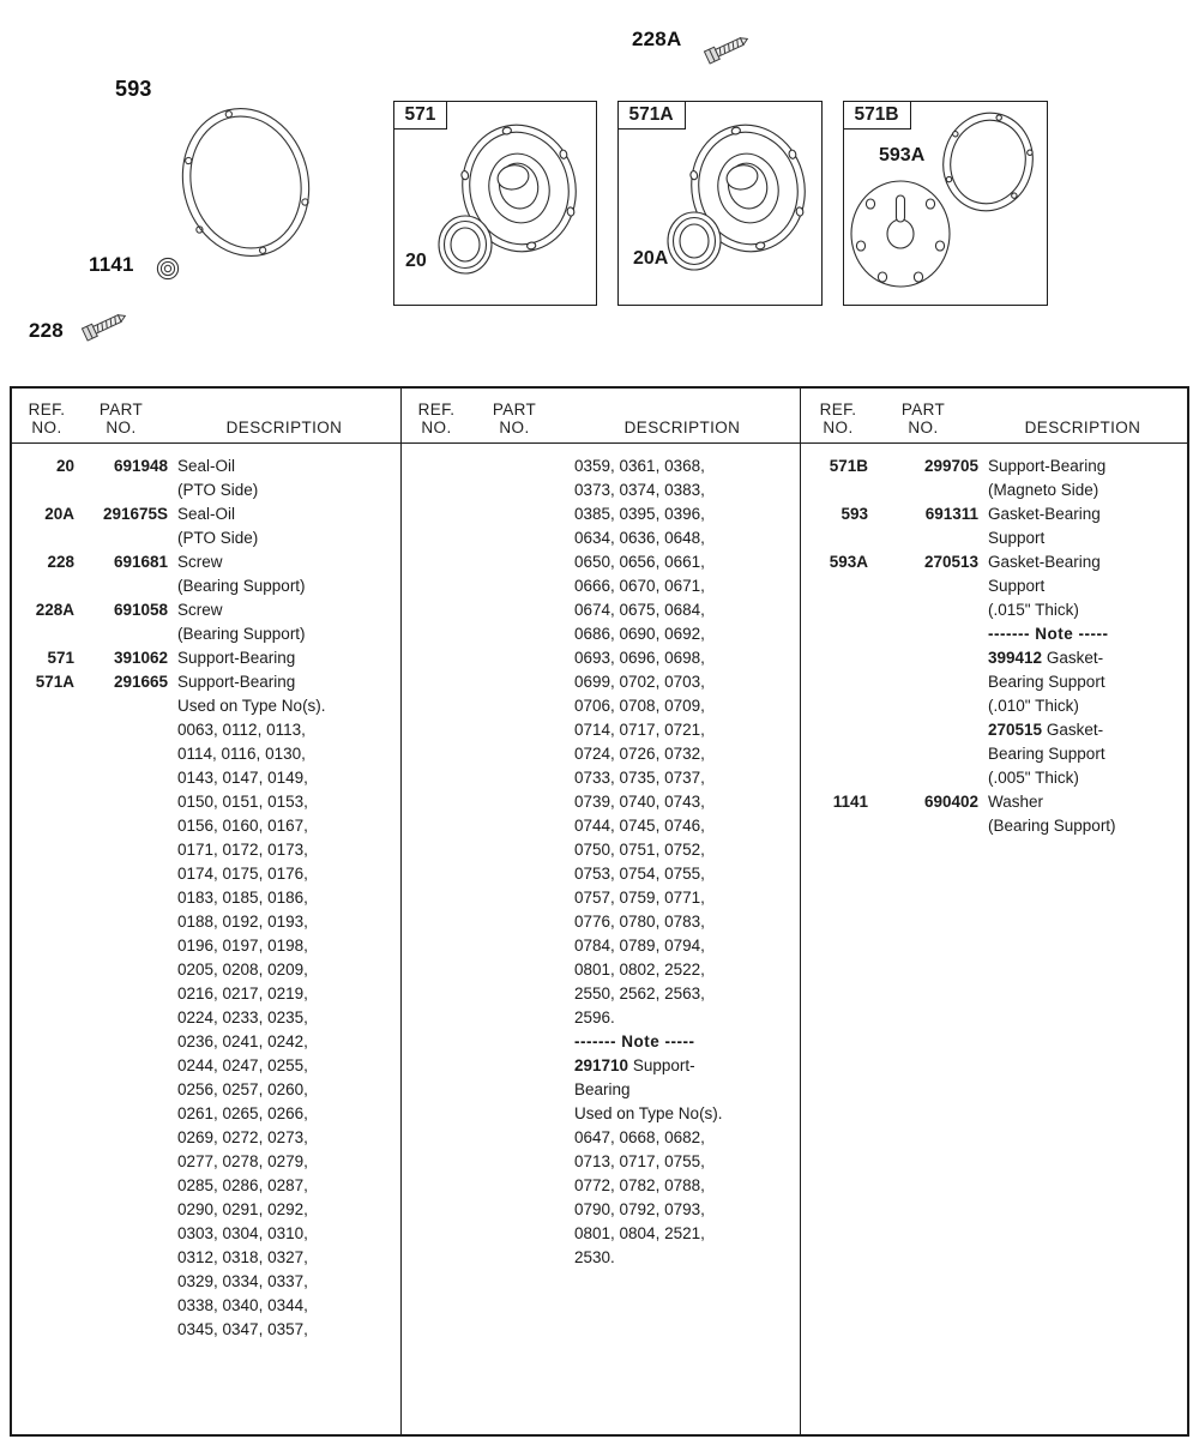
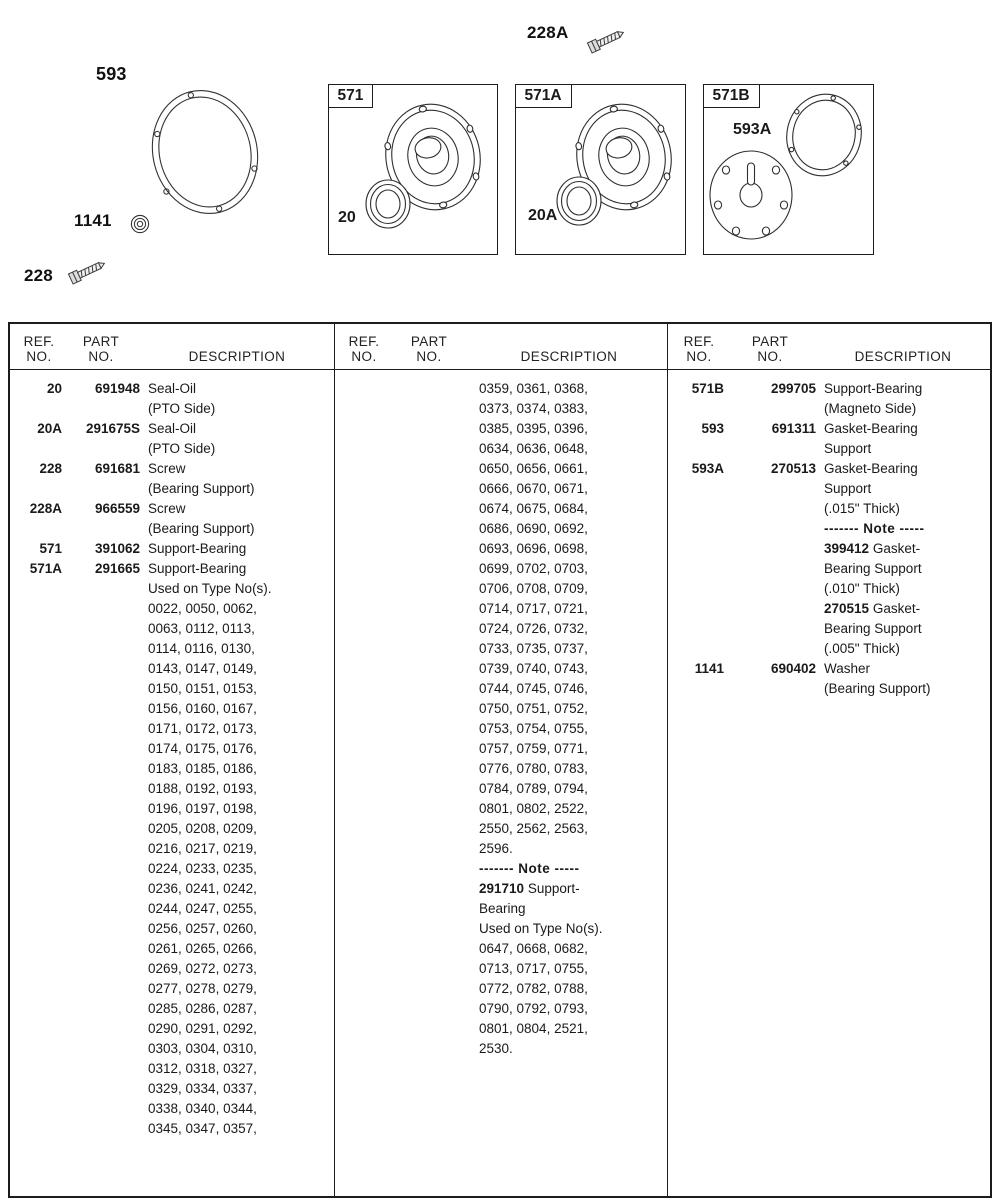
  228A
  593
  1141
  228
  571
  20
  571A
  20A
  571B
  593A
  REF.
  NO.
  PART
  NO.
  DESCRIPTION
  20
  691948
  Seal-Oil
  (PTO Side)
  20A
  291675S
  Seal-Oil
  (PTO Side)
  228
  691681
  Screw
  (Bearing Support)
  228A
- 691058
+ 966559
  Screw
  (Bearing Support)
  571
  391062
  Support-Bearing
  571A
  291665
  Support-Bearing
  Used on Type No(s).
+ 0022, 0050, 0062,
  0063, 0112, 0113,
  0114, 0116, 0130,
  0143, 0147, 0149,
  0150, 0151, 0153,
  0156, 0160, 0167,
  0171, 0172, 0173,
  0174, 0175, 0176,
  0183, 0185, 0186,
  0188, 0192, 0193,
  0196, 0197, 0198,
  0205, 0208, 0209,
  0216, 0217, 0219,
  0224, 0233, 0235,
  0236, 0241, 0242,
  0244, 0247, 0255,
  0256, 0257, 0260,
  0261, 0265, 0266,
  0269, 0272, 0273,
  0277, 0278, 0279,
  0285, 0286, 0287,
  0290, 0291, 0292,
  0303, 0304, 0310,
  0312, 0318, 0327,
  0329, 0334, 0337,
  0338, 0340, 0344,
  0345, 0347, 0357,
  REF.
  NO.
  PART
  NO.
  DESCRIPTION
  0359, 0361, 0368,
  0373, 0374, 0383,
  0385, 0395, 0396,
  0634, 0636, 0648,
  0650, 0656, 0661,
  0666, 0670, 0671,
  0674, 0675, 0684,
  0686, 0690, 0692,
  0693, 0696, 0698,
  0699, 0702, 0703,
  0706, 0708, 0709,
  0714, 0717, 0721,
  0724, 0726, 0732,
  0733, 0735, 0737,
  0739, 0740, 0743,
  0744, 0745, 0746,
  0750, 0751, 0752,
  0753, 0754, 0755,
  0757, 0759, 0771,
  0776, 0780, 0783,
  0784, 0789, 0794,
  0801, 0802, 2522,
  2550, 2562, 2563,
  2596.
  ------- Note -----
  291710 Support-
  Bearing
  Used on Type No(s).
  0647, 0668, 0682,
  0713, 0717, 0755,
  0772, 0782, 0788,
  0790, 0792, 0793,
  0801, 0804, 2521,
  2530.
  REF.
  NO.
  PART
  NO.
  DESCRIPTION
  571B
  299705
  Support-Bearing
  (Magneto Side)
  593
  691311
  Gasket-Bearing
  Support
  593A
  270513
  Gasket-Bearing
  Support
  (.015" Thick)
  ------- Note -----
  399412 Gasket-
  Bearing Support
  (.010" Thick)
  270515 Gasket-
  Bearing Support
  (.005" Thick)
  1141
  690402
  Washer
  (Bearing Support)
